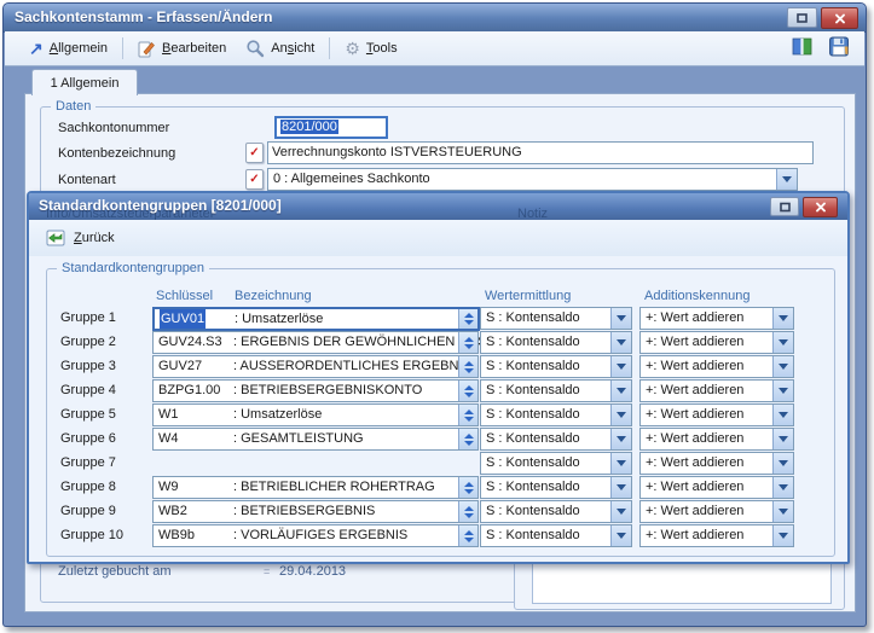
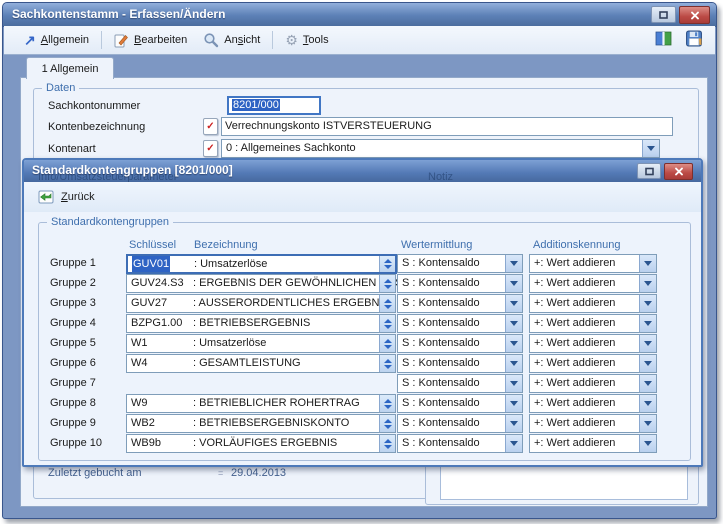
  Sachkontenstamm - Erfassen/Ändern
  ↗
  Allgemein
  Bearbeiten
  Ansicht
  ⚙
  Tools
  1 Allgemein
  Daten
  Sachkontonummer
  8201/000
  Kontenbezeichnung
  ✓
  Verrechnungskonto ISTVERSTEUERUNG
  Kontenart
  ✓
  0 : Allgemeines Sachkonto
  Zuletzt gebucht am
  =
  29.04.2013
  Info/Umsatzsteuerparameter
  Notiz
  Standardkontengruppen [8201/000]
  Zurück
  Standardkontengruppen
  Schlüssel
  Bezeichnung
  Wertermittlung
  Additionskennung
  Gruppe 1
  GUV01
  : Umsatzerlöse
  S : Kontensaldo
  +: Wert addieren
  Gruppe 2
  GUV24.S3
  : ERGEBNIS DER GEWÖHNLICHEN
  S : Kontensaldo
  +: Wert addieren
  Gruppe 3
  GUV27
  : AUSSERORDENTLICHES ERGEBN
  S : Kontensaldo
  +: Wert addieren
  Gruppe 4
  BZPG1.00
- : BETRIEBSERGEBNISKONTO
+ : BETRIEBSERGEBNIS
  S : Kontensaldo
  +: Wert addieren
  Gruppe 5
  W1
  : Umsatzerlöse
  S : Kontensaldo
  +: Wert addieren
  Gruppe 6
  W4
  : GESAMTLEISTUNG
  S : Kontensaldo
  +: Wert addieren
  Gruppe 7
  S : Kontensaldo
  +: Wert addieren
  Gruppe 8
  W9
  : BETRIEBLICHER ROHERTRAG
  S : Kontensaldo
  +: Wert addieren
  Gruppe 9
  WB2
- : BETRIEBSERGEBNIS
+ : BETRIEBSERGEBNISKONTO
  S : Kontensaldo
  +: Wert addieren
  Gruppe 10
  WB9b
  : VORLÄUFIGES ERGEBNIS
  S : Kontensaldo
  +: Wert addieren
